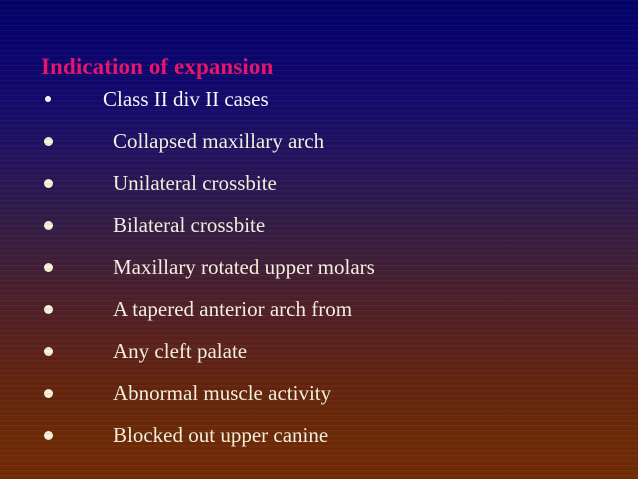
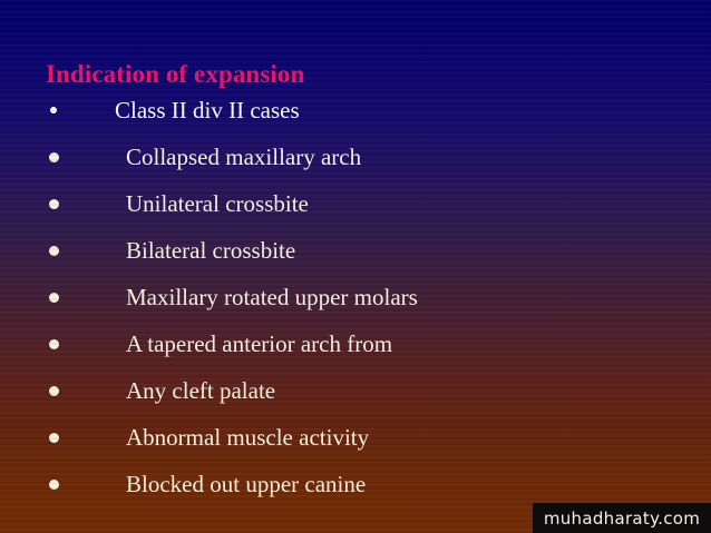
+ muhadharaty.com
